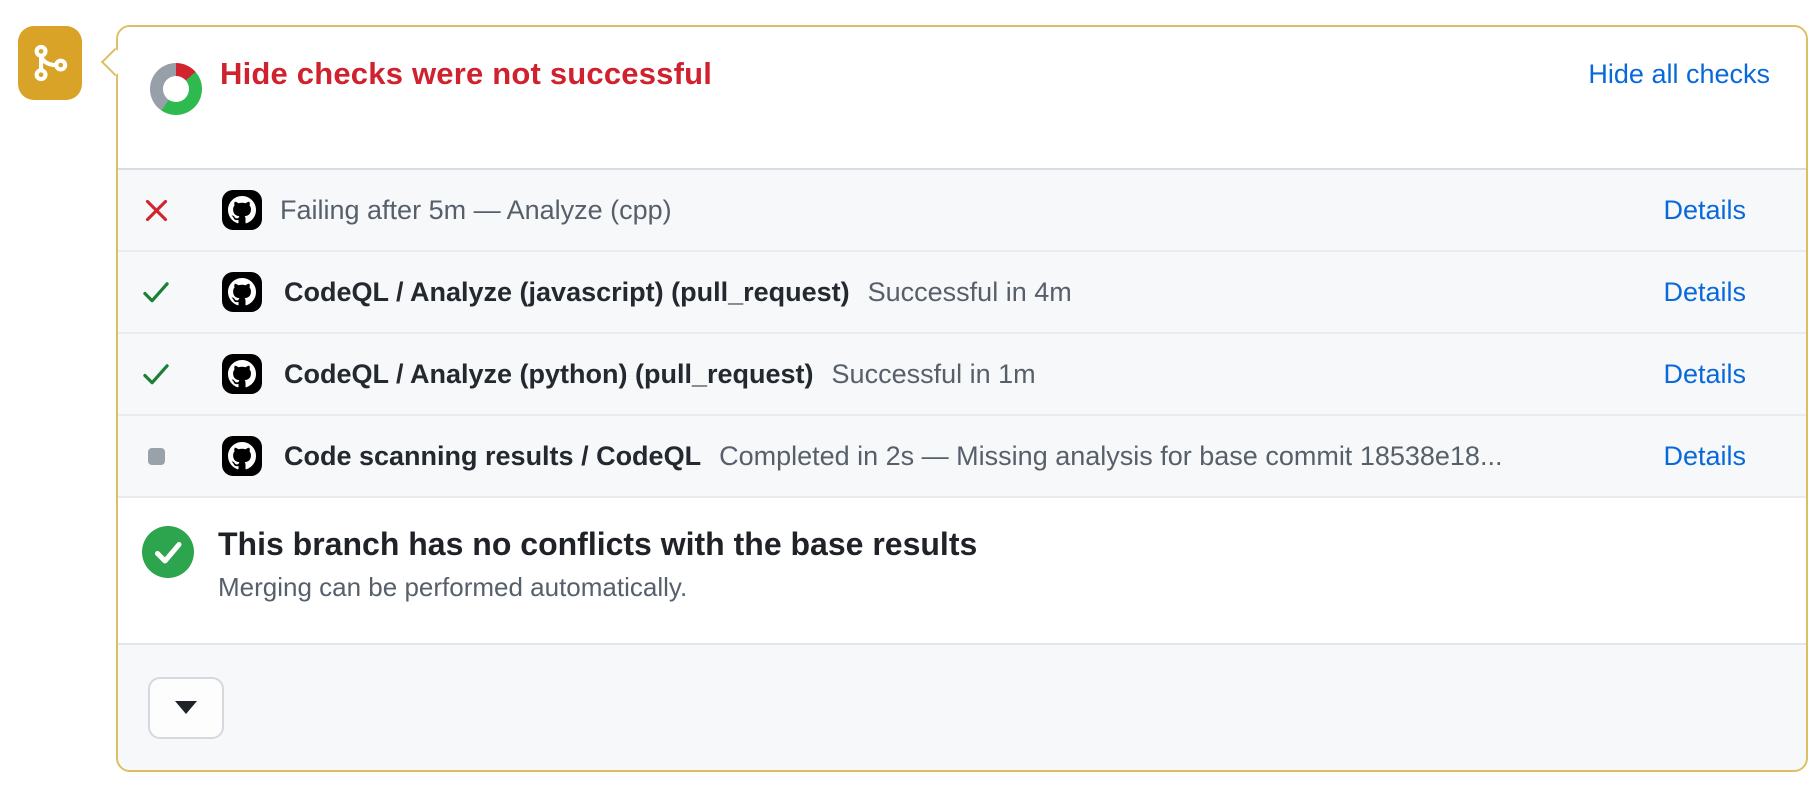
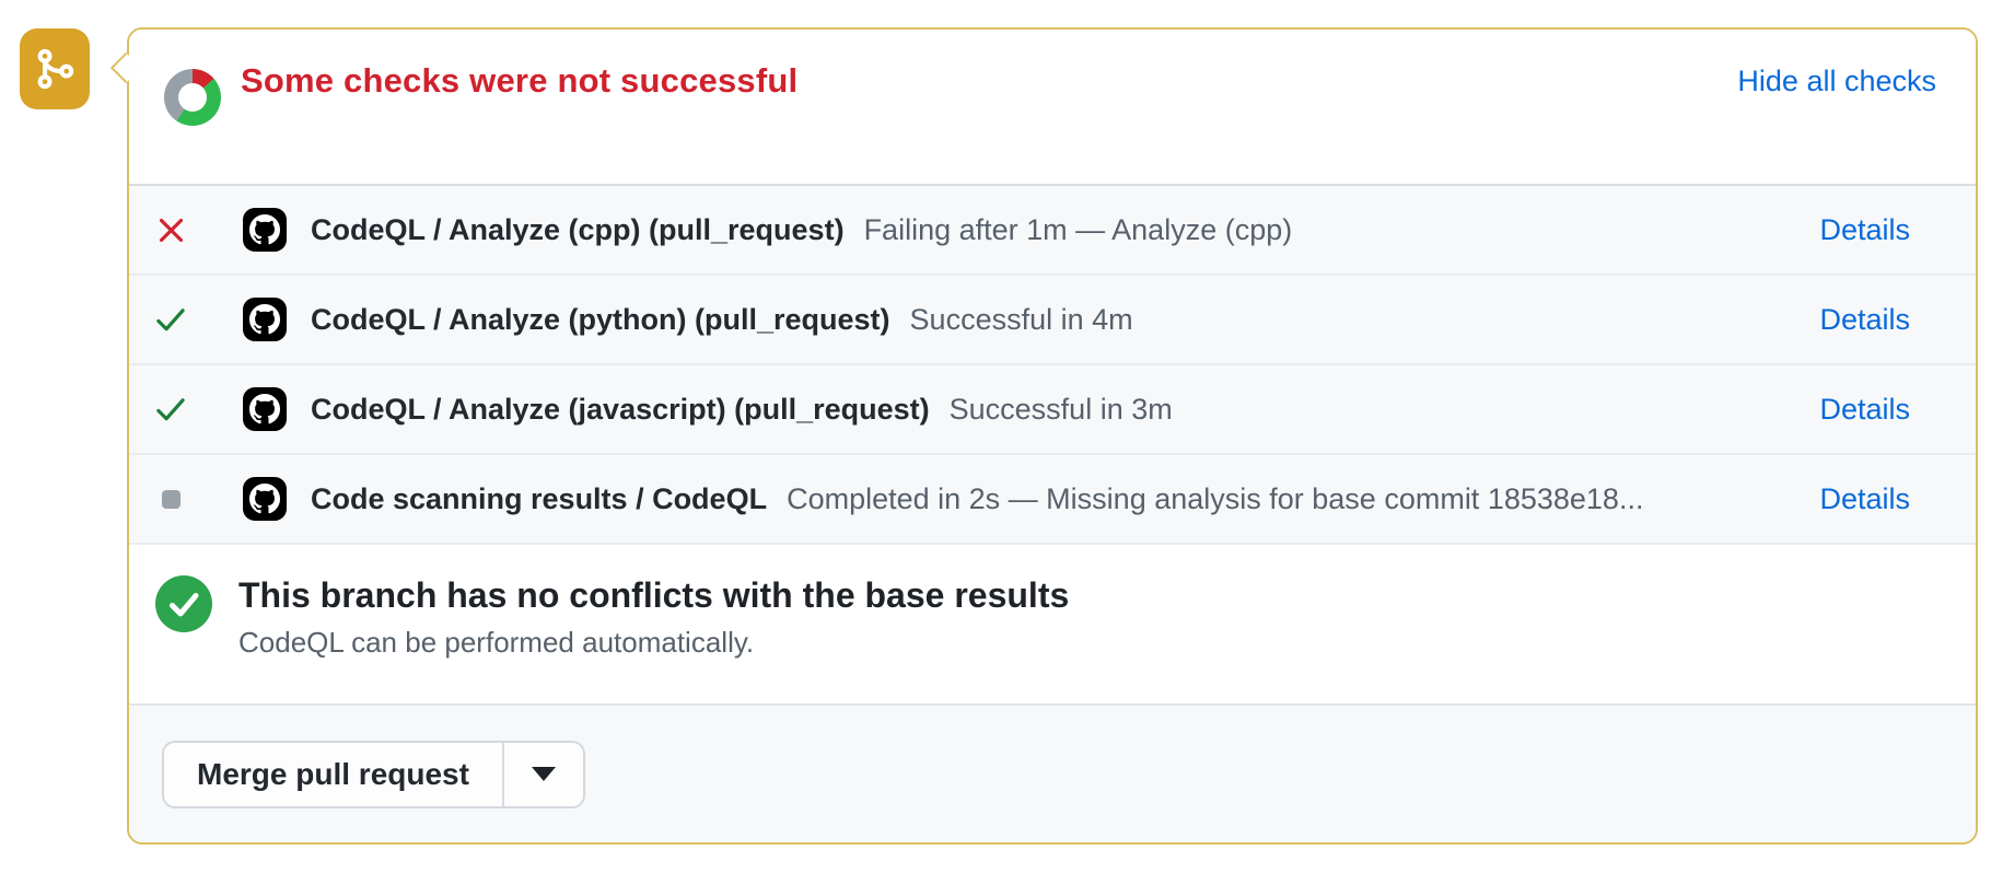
- Hide checks were not successful
+ Some checks were not successful
  Hide all checks
+ CodeQL / Analyze (cpp) (pull_request)
- Failing after 5m — Analyze (cpp)
+ Failing after 1m — Analyze (cpp)
  Details
- CodeQL / Analyze (javascript) (pull_request)
+ CodeQL / Analyze (python) (pull_request)
  Successful in 4m
  Details
- CodeQL / Analyze (python) (pull_request)
+ CodeQL / Analyze (javascript) (pull_request)
- Successful in 1m
+ Successful in 3m
  Details
  Code scanning results / CodeQL
  Completed in 2s — Missing analysis for base commit 18538e18...
  Details
  This branch has no conflicts with the base results
- Merging can be performed automatically.
+ CodeQL can be performed automatically.
+ Merge pull request
